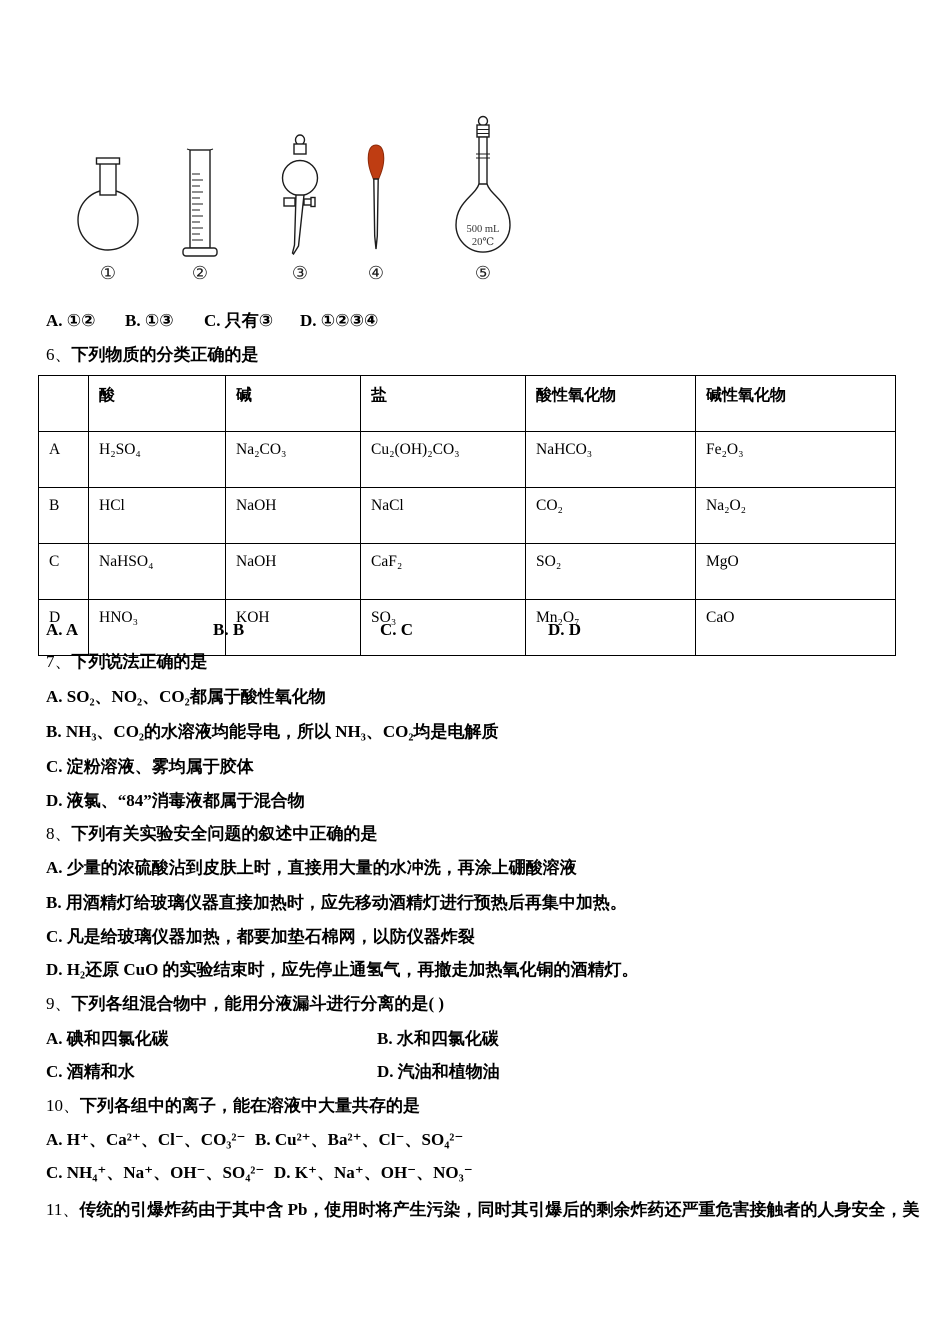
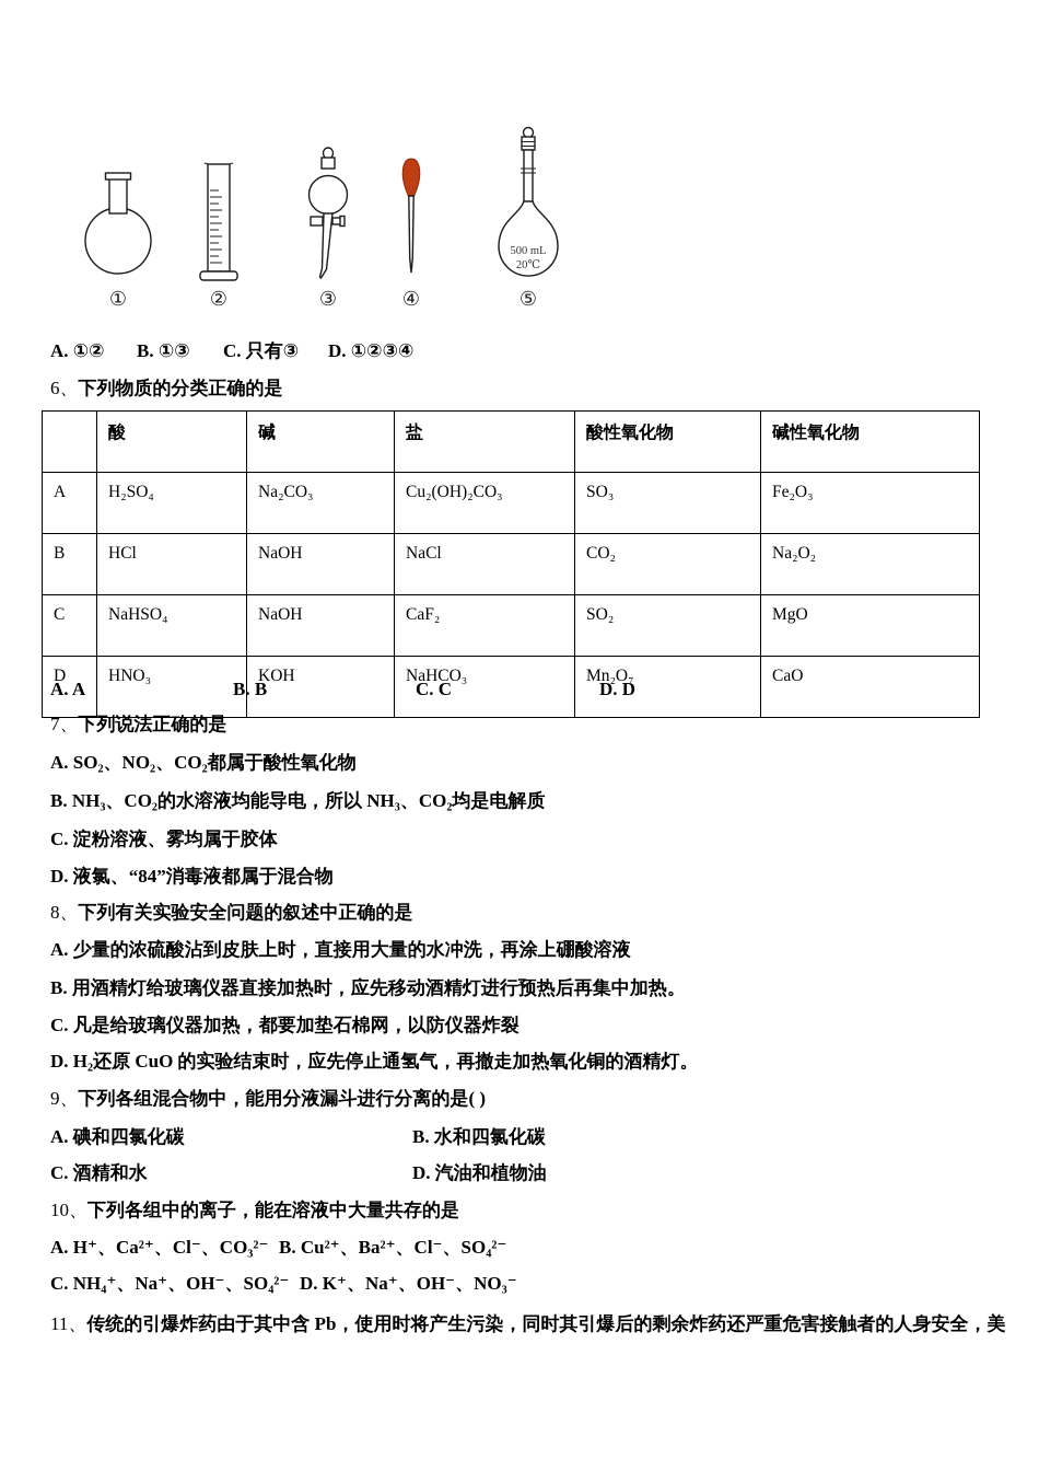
  500 mL
  20℃
  ①
  ②
  ③
  ④
  ⑤
  A. ①②
  B. ①③
  C. 只有③
  D. ①②③④
  6、下列物质的分类正确的是
  	酸	碱	盐	酸性氧化物	碱性氧化物
- A	H₂SO₄	Na₂CO₃	Cu₂(OH)₂CO₃	NaHCO₃	Fe₂O₃
+ A	H₂SO₄	Na₂CO₃	Cu₂(OH)₂CO₃	SO₃	Fe₂O₃
  B	HCl	NaOH	NaCl	CO₂	Na₂O₂
  C	NaHSO₄	NaOH	CaF₂	SO₂	MgO
- D	HNO₃	KOH	SO₃	Mn₂O₇	CaO
+ D	HNO₃	KOH	NaHCO₃	Mn₂O₇	CaO
  A. A
  B. B
  C. C
  D. D
  7、下列说法正确的是
  A. SO₂、NO₂、CO₂都属于酸性氧化物
  B. NH₃、CO₂的水溶液均能导电，所以 NH₃、CO₂均是电解质
  C. 淀粉溶液、雾均属于胶体
  D. 液氯、“84”消毒液都属于混合物
  8、下列有关实验安全问题的叙述中正确的是
  A. 少量的浓硫酸沾到皮肤上时，直接用大量的水冲洗，再涂上硼酸溶液
  B. 用酒精灯给玻璃仪器直接加热时，应先移动酒精灯进行预热后再集中加热。
  C. 凡是给玻璃仪器加热，都要加垫石棉网，以防仪器炸裂
  D. H₂还原 CuO 的实验结束时，应先停止通氢气，再撤走加热氧化铜的酒精灯。
  9、下列各组混合物中，能用分液漏斗进行分离的是( )
  A. 碘和四氯化碳
  B. 水和四氯化碳
  C. 酒精和水
  D. 汽油和植物油
  10、下列各组中的离子，能在溶液中大量共存的是
  A. H⁺、Ca²⁺、Cl⁻、CO₃²⁻
  B. Cu²⁺、Ba²⁺、Cl⁻、SO₄²⁻
  C. NH₄⁺、Na⁺、OH⁻、SO₄²⁻
  D. K⁺、Na⁺、OH⁻、NO₃⁻
  11、传统的引爆炸药由于其中含 Pb，使用时将产生污染，同时其引爆后的剩余炸药还严重危害接触者的人身安全，美
